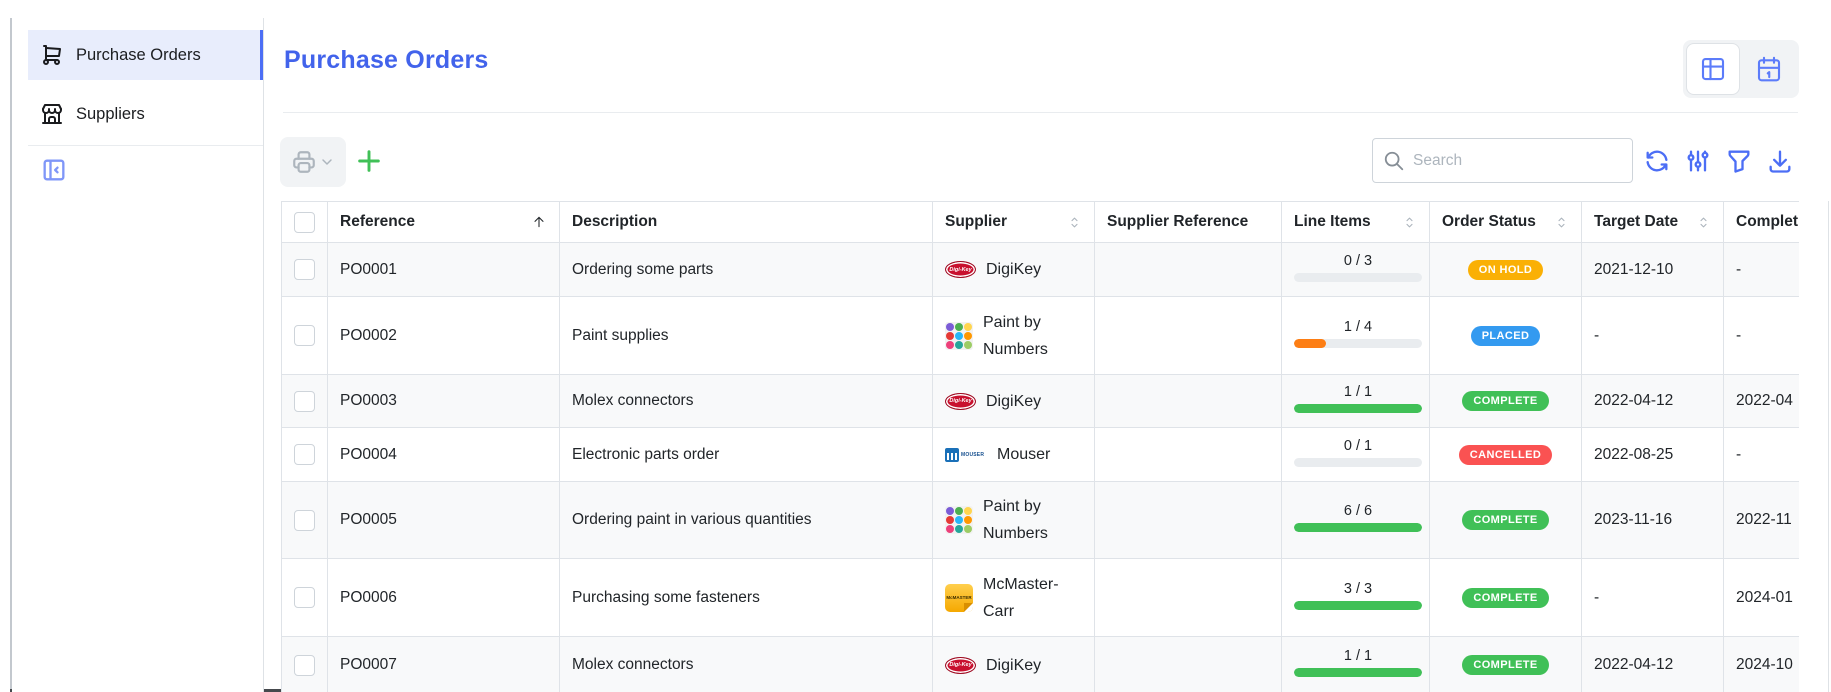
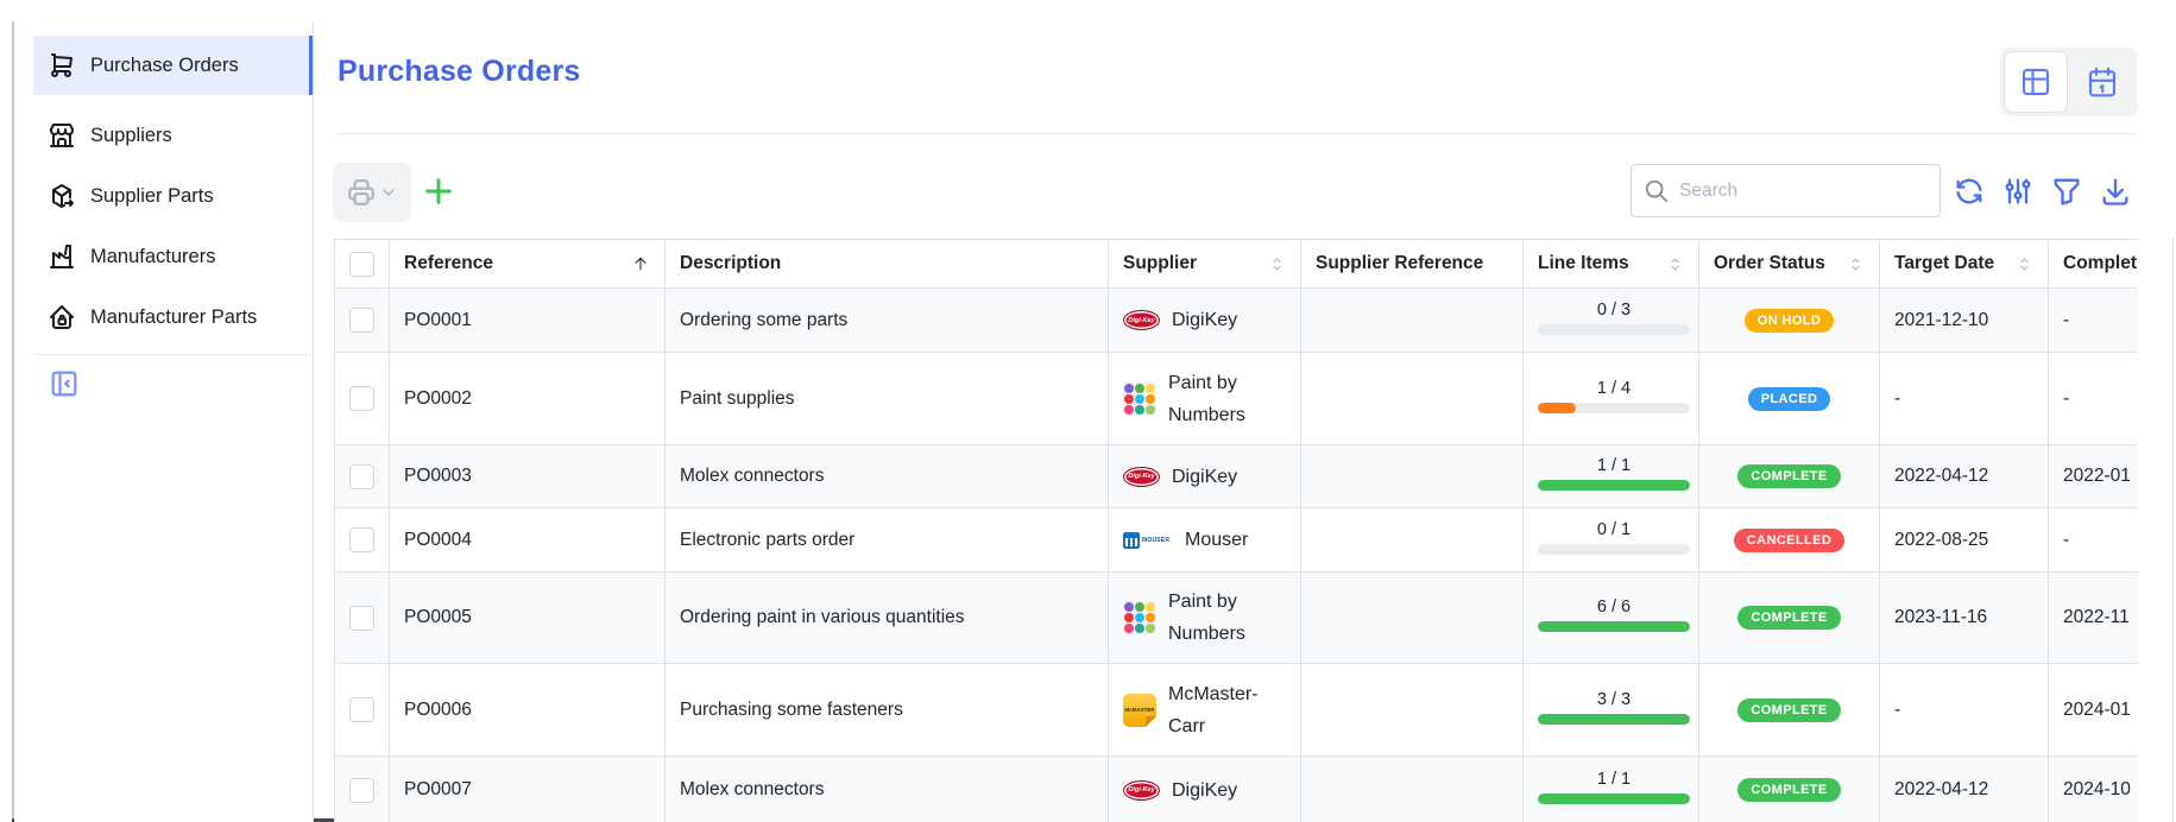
  Purchase Orders
  Suppliers
+ Supplier Parts
+ Manufacturers
+ Manufacturer Parts
  Purchase Orders
  Search
  	Reference	Description	Supplier	Supplier Reference	Line Items	Order Status	Target Date	Complet
  	PO0001	Ordering some parts	DigiKey		0 / 3	ON HOLD	2021-12-10	-
  	PO0002	Paint supplies	Paint by Numbers		1 / 4	PLACED	-	-
- 	PO0003	Molex connectors	DigiKey		1 / 1	COMPLETE	2022-04-12	2022-04
+ 	PO0003	Molex connectors	DigiKey		1 / 1	COMPLETE	2022-04-12	2022-01
  	PO0004	Electronic parts order	Mouser		0 / 1	CANCELLED	2022-08-25	-
  	PO0005	Ordering paint in various quantities	Paint by Numbers		6 / 6	COMPLETE	2023-11-16	2022-11
  	PO0006	Purchasing some fasteners	McMaster-Carr		3 / 3	COMPLETE	-	2024-01
  	PO0007	Molex connectors	DigiKey		1 / 1	COMPLETE	2022-04-12	2024-10
